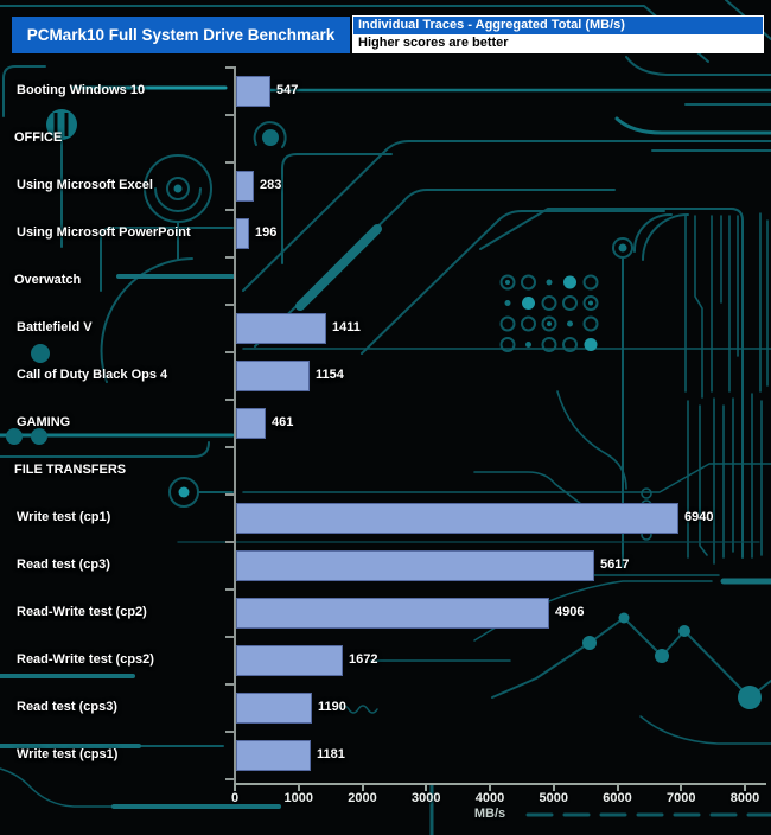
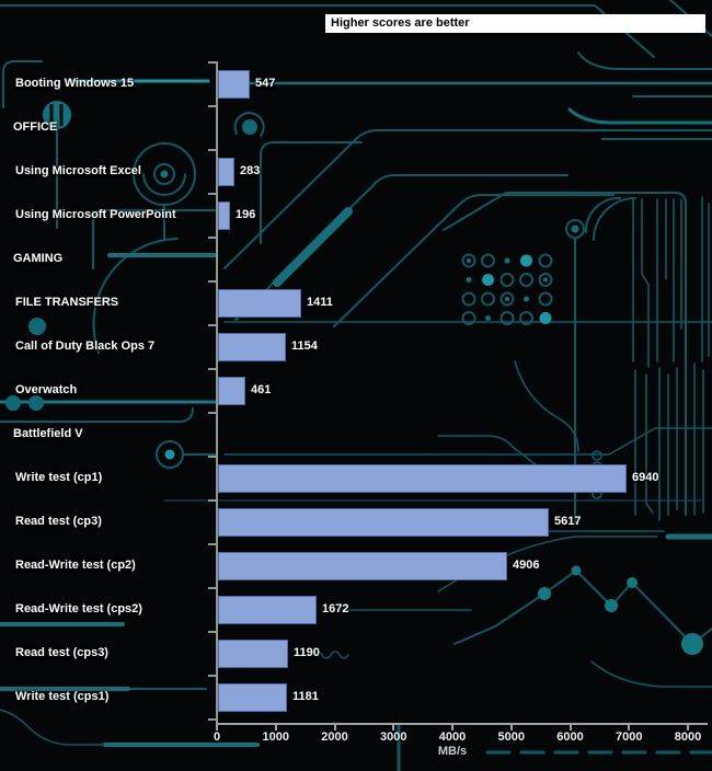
- PCMark10 Full System Drive Benchmark
- Individual Traces - Aggregated Total (MB/s)
  Higher scores are better
  MB/s
- Booting Windows 10
+ Booting Windows 15
  547
  OFFICE
  Using Microsoft Excel
  283
  Using Microsoft PowerPoint
  196
- Overwatch
+ GAMING
- Battlefield V
+ FILE TRANSFERS
  1411
- Call of Duty Black Ops 4
+ Call of Duty Black Ops 7
  1154
- GAMING
+ Overwatch
  461
- FILE TRANSFERS
+ Battlefield V
  Write test (cp1)
  6940
  Read test (cp3)
  5617
  Read-Write test (cp2)
  4906
  Read-Write test (cps2)
  1672
  Read test (cps3)
  1190
  Write test (cps1)
  1181
  0
  1000
  2000
  3000
  4000
  5000
  6000
  7000
  8000
